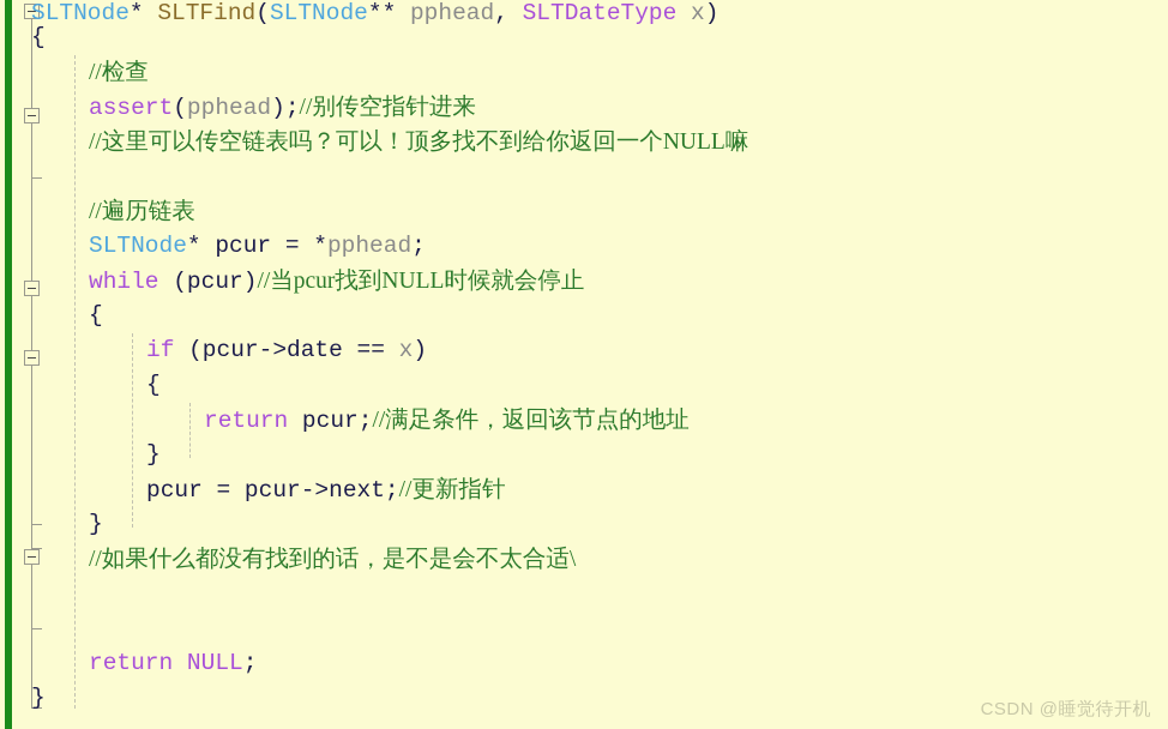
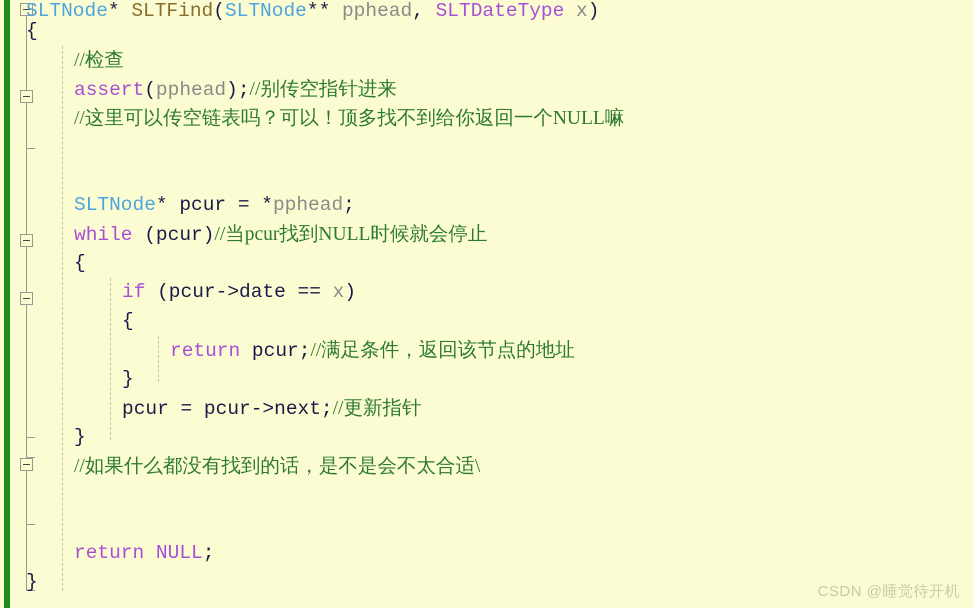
  SLTNode* SLTFind(SLTNode** pphead, SLTDateType x)
  {
  //检查
  assert(pphead);//别传空指针进来
  //这里可以传空链表吗？可以！顶多找不到给你返回一个NULL嘛
- //遍历链表
  SLTNode* pcur = *pphead;
  while (pcur)//当pcur找到NULL时候就会停止
  {
  if (pcur->date == x)
  {
  return pcur;//满足条件，返回该节点的地址
  }
  pcur = pcur->next;//更新指针
  }
  //如果什么都没有找到的话，是不是会不太合适\
  return NULL;
  }
  CSDN @睡觉待开机
